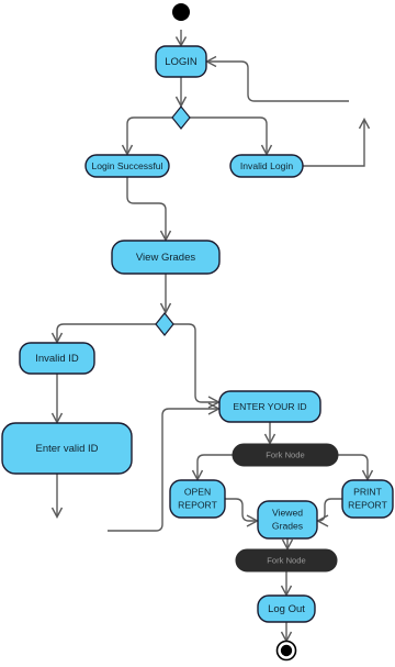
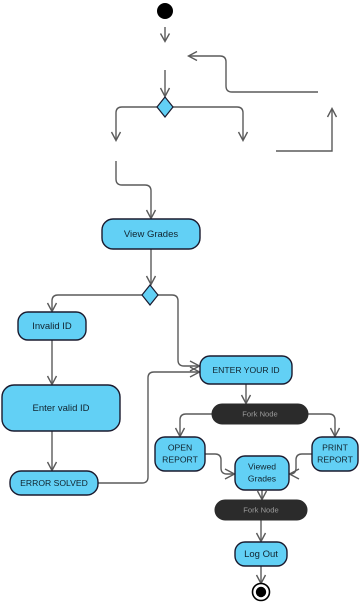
- LOGIN
- Login Successful
- Invalid Login
  View Grades
  Invalid ID
  Enter valid ID
+ ERROR SOLVED
  ENTER YOUR ID
  Fork Node
  OPEN
  REPORT
  PRINT
  REPORT
  Viewed
  Grades
  Fork Node
  Log Out
